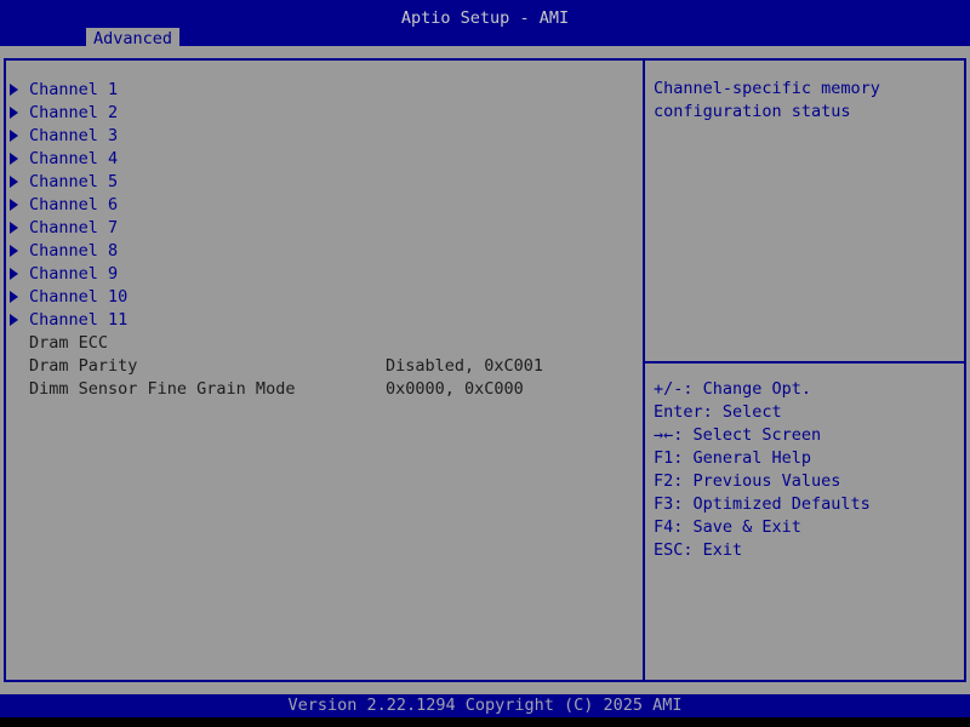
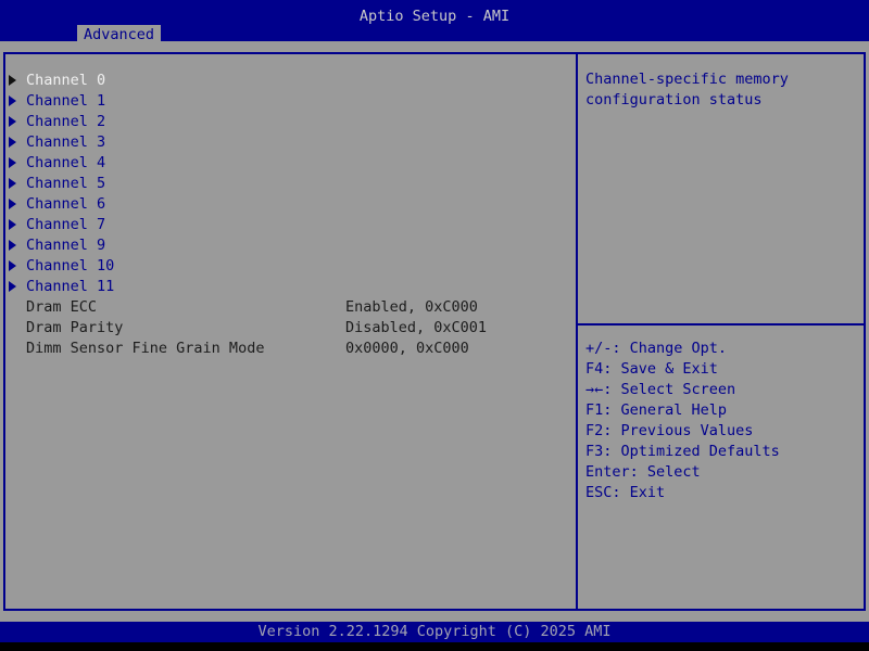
  Aptio Setup - AMI
  Advanced
+ Channel 0
  Channel 1
  Channel 2
  Channel 3
  Channel 4
  Channel 5
  Channel 6
  Channel 7
- Channel 8
  Channel 9
  Channel 10
  Channel 11
  Dram ECC
+ Enabled, 0xC000
  Dram Parity
  Disabled, 0xC001
  Dimm Sensor Fine Grain Mode
  0x0000, 0xC000
  Channel-specific memory configuration status
  +/-: Change Opt.
- Enter: Select
+ F4: Save & Exit
  →←: Select Screen
  F1: General Help
  F2: Previous Values
  F3: Optimized Defaults
- F4: Save & Exit
+ Enter: Select
  ESC: Exit
  Version 2.22.1294 Copyright (C) 2025 AMI
